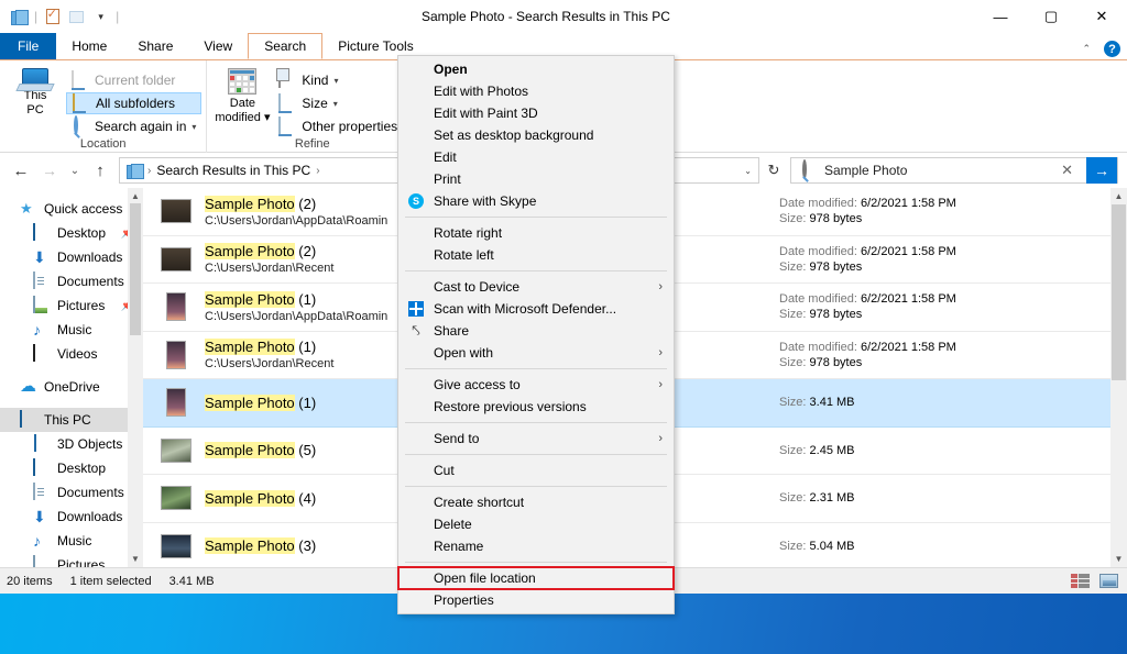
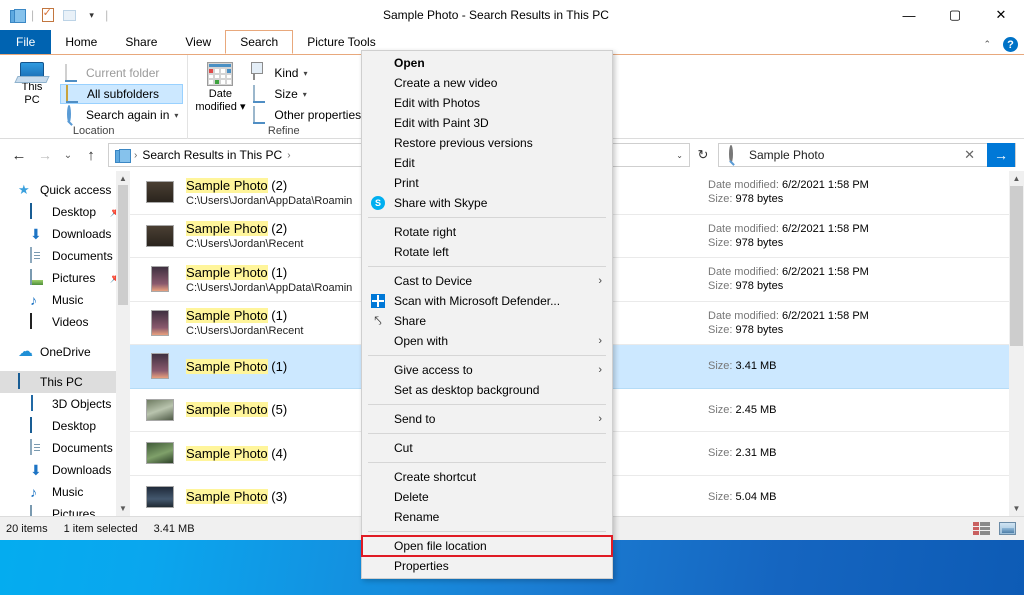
  |
  ▾
  |
  Sample Photo - Search Results in This PC
  —
  ▢
  ✕
  File
  Home
  Share
  View
  Search
  Picture Tools
  ⌃
  ?
  This
  PC
  Current folder
  All subfolders
  Search again in
  ▾
  Location
  Date
  modified ▾
  Kind
  ▾
  Size
  ▾
  Other properties
  Refine
  ←
  →
  ⌄
  ↑
  ›
  Search Results in This PC
  ›
  ⌄
  ↻
  Sample Photo
  ✕
  →
  ★
  Quick access
  Desktop
  ⬇
  Downloads
  Documents
  Pictures
  ♪
  Music
  Videos
  ☁
  OneDrive
  This PC
  3D Objects
  Desktop
  Documents
  ⬇
  Downloads
  ♪
  Music
  Pictures
  ▲
  ▼
  Sample Photo (2)
  C:\Users\Jordan\AppData\Roamin
  Date modified: 6/2/2021 1:58 PM
  Size: 978 bytes
  Sample Photo (2)
  C:\Users\Jordan\Recent
  Date modified: 6/2/2021 1:58 PM
  Size: 978 bytes
  Sample Photo (1)
  C:\Users\Jordan\AppData\Roamin
  Date modified: 6/2/2021 1:58 PM
  Size: 978 bytes
  Sample Photo (1)
  C:\Users\Jordan\Recent
  Date modified: 6/2/2021 1:58 PM
  Size: 978 bytes
  Sample Photo (1)
  Size: 3.41 MB
  Sample Photo (5)
  Size: 2.45 MB
  Sample Photo (4)
  Size: 2.31 MB
  Sample Photo (3)
  Size: 5.04 MB
  ▲
  ▼
  20 items
  1 item selected
  3.41 MB
  Open
+ Create a new video
  Edit with Photos
  Edit with Paint 3D
- Set as desktop background
+ Restore previous versions
  Edit
  Print
  S
  Share with Skype
  Rotate right
  Rotate left
  Cast to Device
  ›
  Scan with Microsoft Defender...
  ⤣
  Share
  Open with
  ›
  Give access to
  ›
- Restore previous versions
+ Set as desktop background
  Send to
  ›
  Cut
  Create shortcut
  Delete
  Rename
  Open file location
  Properties
